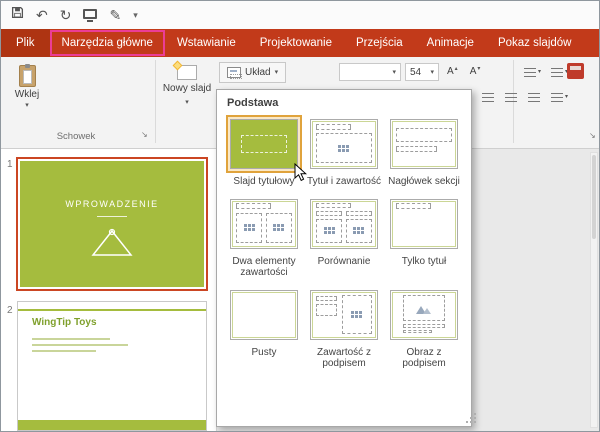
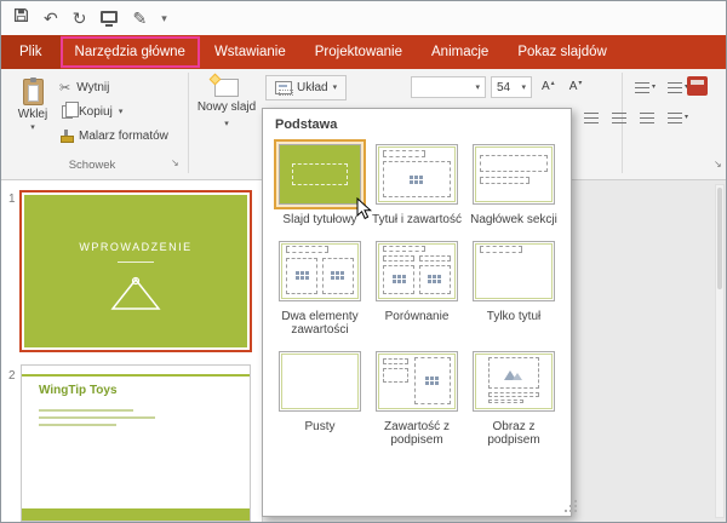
  ↶
  ↻
  ✎
  ▾
  Plik
  Narzędzia główne
  Wstawianie
  Projektowanie
- Przejścia
  Animacje
  Pokaz slajdów
  Wklej
+ ✂
+ Wytnij
+ Kopiuj
+ Malarz formatów
  Schowek
  ↘
  Nowy slajd
  Układ
  54
  A
  A
  ↘
  1
  WPROWADZENIE
  2
  WingTip Toys
  Podstawa
  Slajd tytułowy
  Tytuł i zawartość
  Nagłówek sekcji
  Dwa elementy zawartości
  Porównanie
  Tylko tytuł
  Pusty
  Zawartość z podpisem
  Obraz z podpisem
